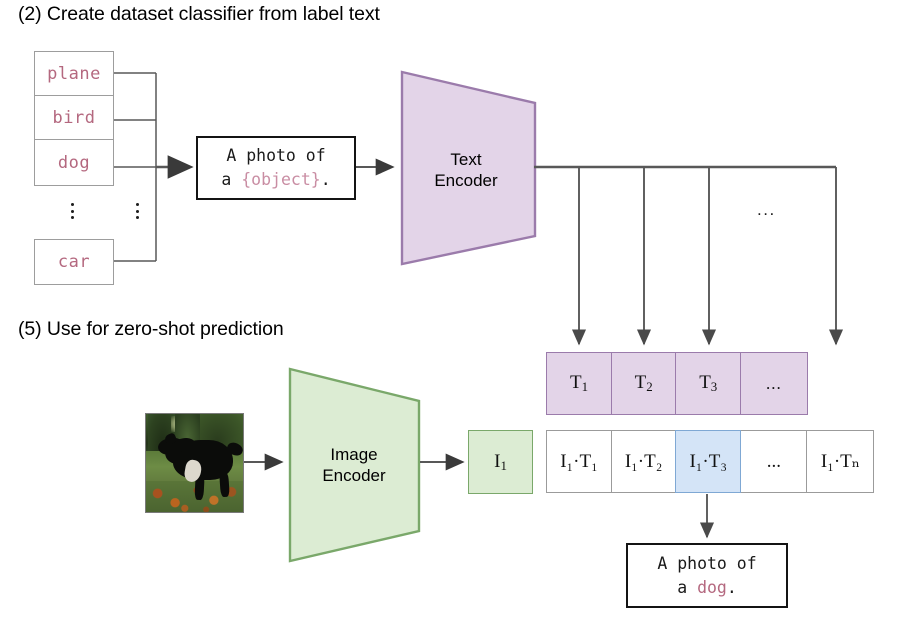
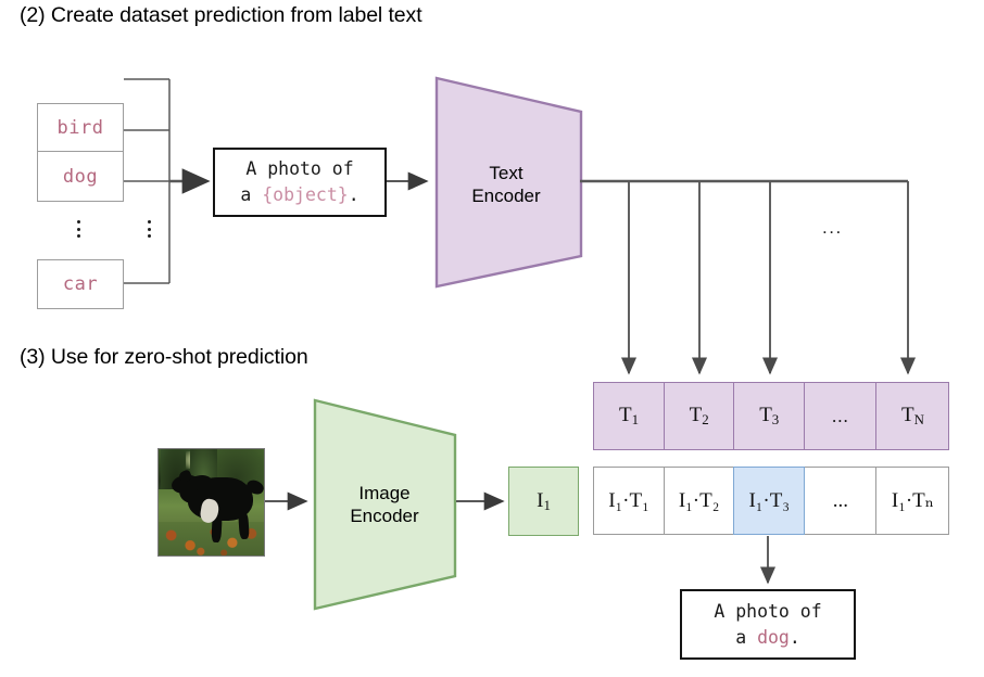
- (2) Create dataset classifier from label text
+ (2) Create dataset prediction from label text
- (5) Use for zero-shot prediction
+ (3) Use for zero-shot prediction
- plane
  bird
  dog
  car
  A photo of
  a {object}.
  Text
  Encoder
  Image
  Encoder
  T1
  T2
  T3
  ...
+ TN
  I1
  I₁·T₁
  I₁·T₂
  I₁·T₃
  ...
  I₁·Tₙ
  A photo of
  a dog.
  ...
